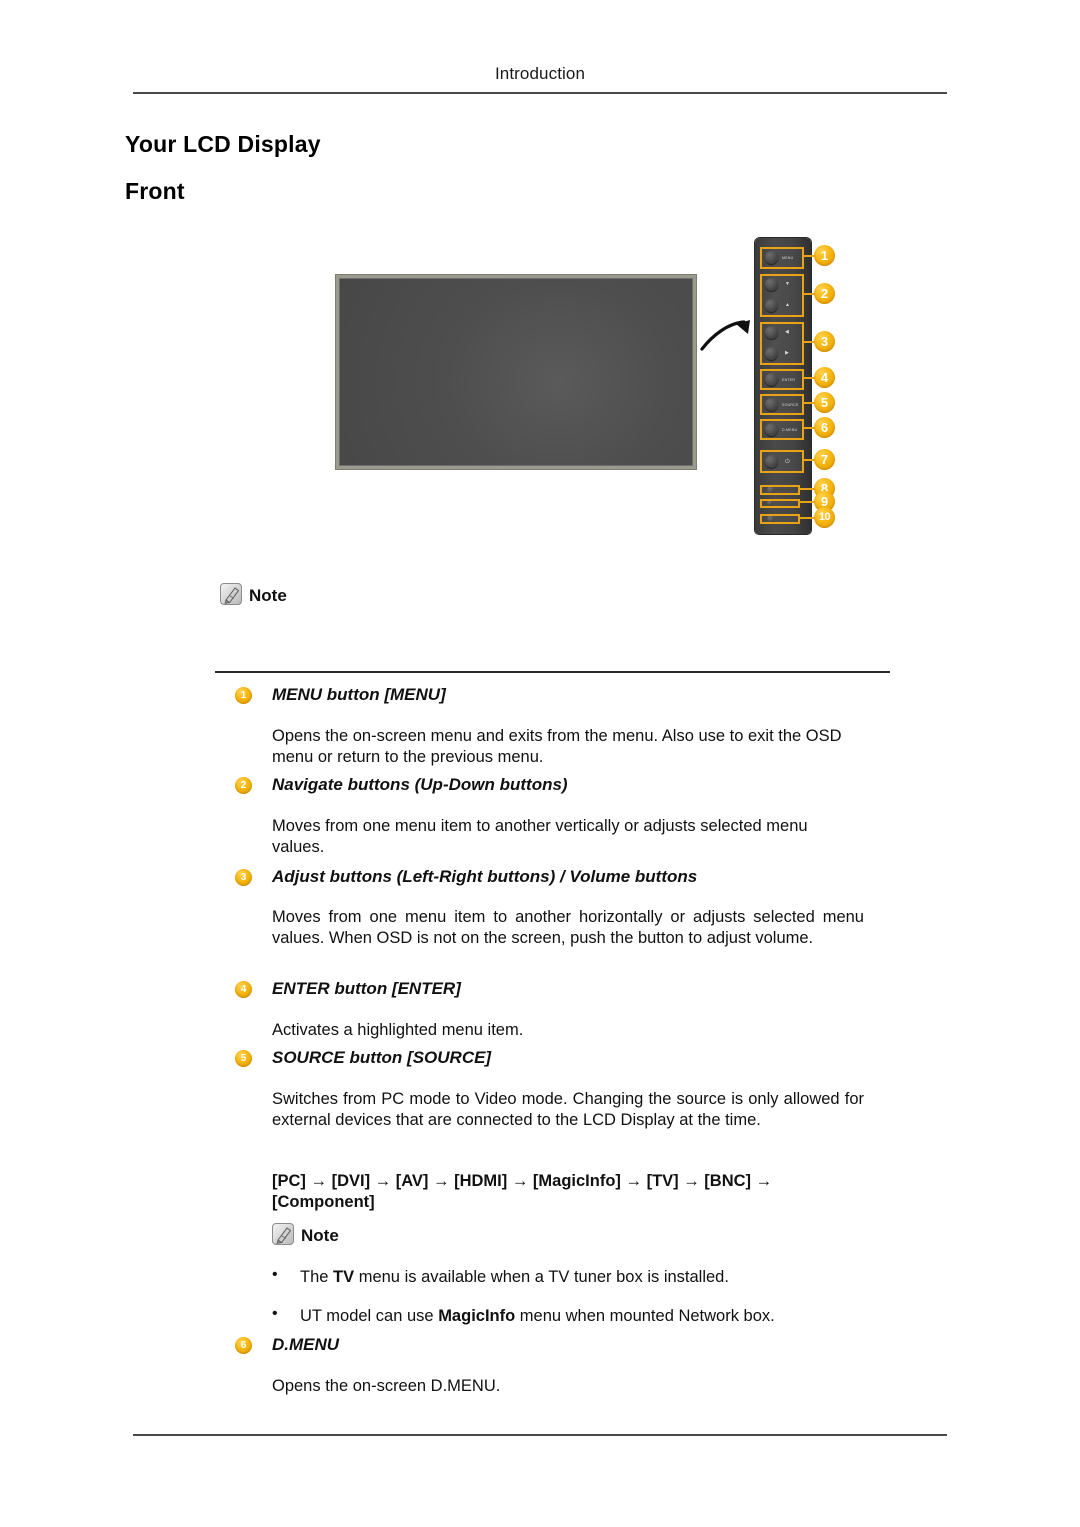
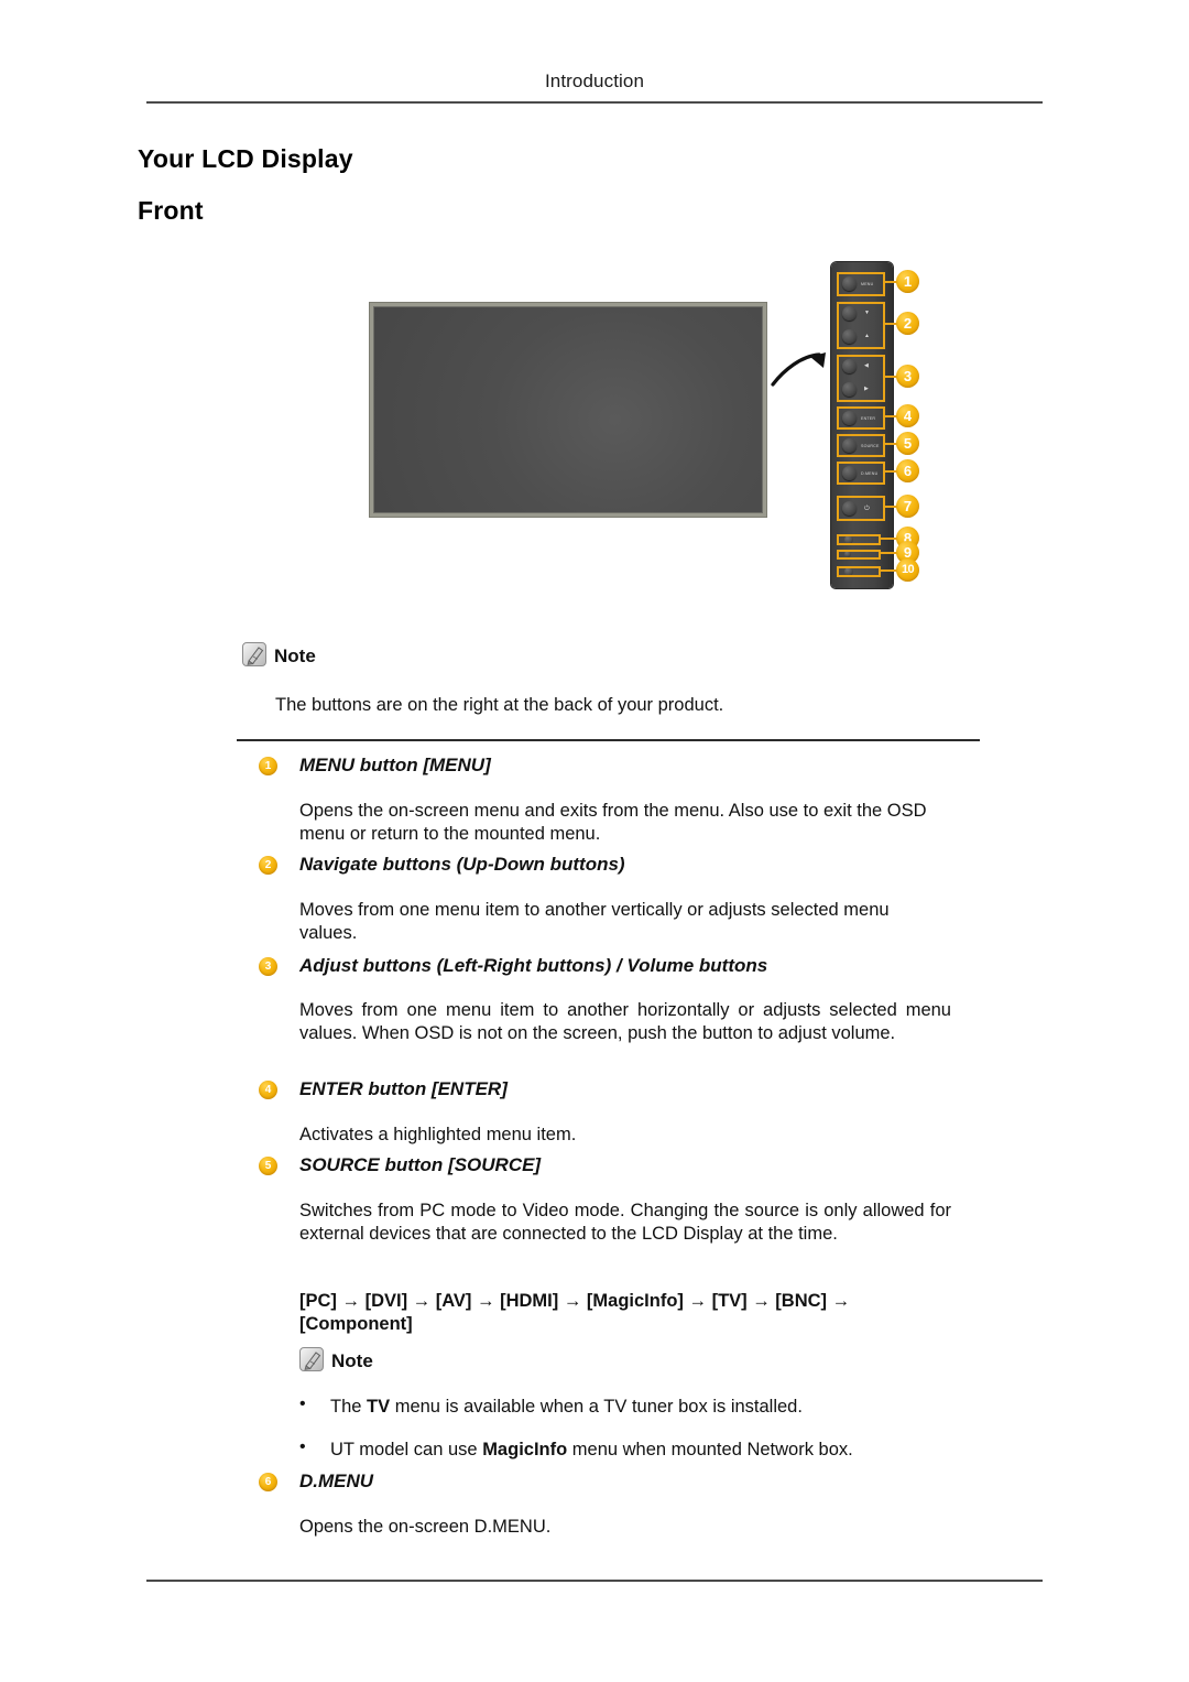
  Introduction
  Your LCD Display
  Front
  1
  2
  3
  4
  5
  6
  7
  8
  9
  10
  Note
+ The buttons are on the right at the back of your product.
  1
  MENU button [MENU]
- Opens the on-screen menu and exits from the menu. Also use to exit the OSD menu or return to the previous menu.
+ Opens the on-screen menu and exits from the menu. Also use to exit the OSD menu or return to the mounted menu.
  2
  Navigate buttons (Up-Down buttons)
  Moves from one menu item to another vertically or adjusts selected menu values.
  3
  Adjust buttons (Left-Right buttons) / Volume buttons
  Moves from one menu item to another horizontally or adjusts selected menu values. When OSD is not on the screen, push the button to adjust volume.
  4
  ENTER button [ENTER]
  Activates a highlighted menu item.
  5
  SOURCE button [SOURCE]
  Switches from PC mode to Video mode. Changing the source is only allowed for external devices that are connected to the LCD Display at the time.
  [PC] → [DVI] → [AV] → [HDMI] → [MagicInfo] → [TV] → [BNC] → [Component]
  Note
  •
  The TV menu is available when a TV tuner box is installed.
  •
  UT model can use MagicInfo menu when mounted Network box.
  6
  D.MENU
  Opens the on-screen D.MENU.
